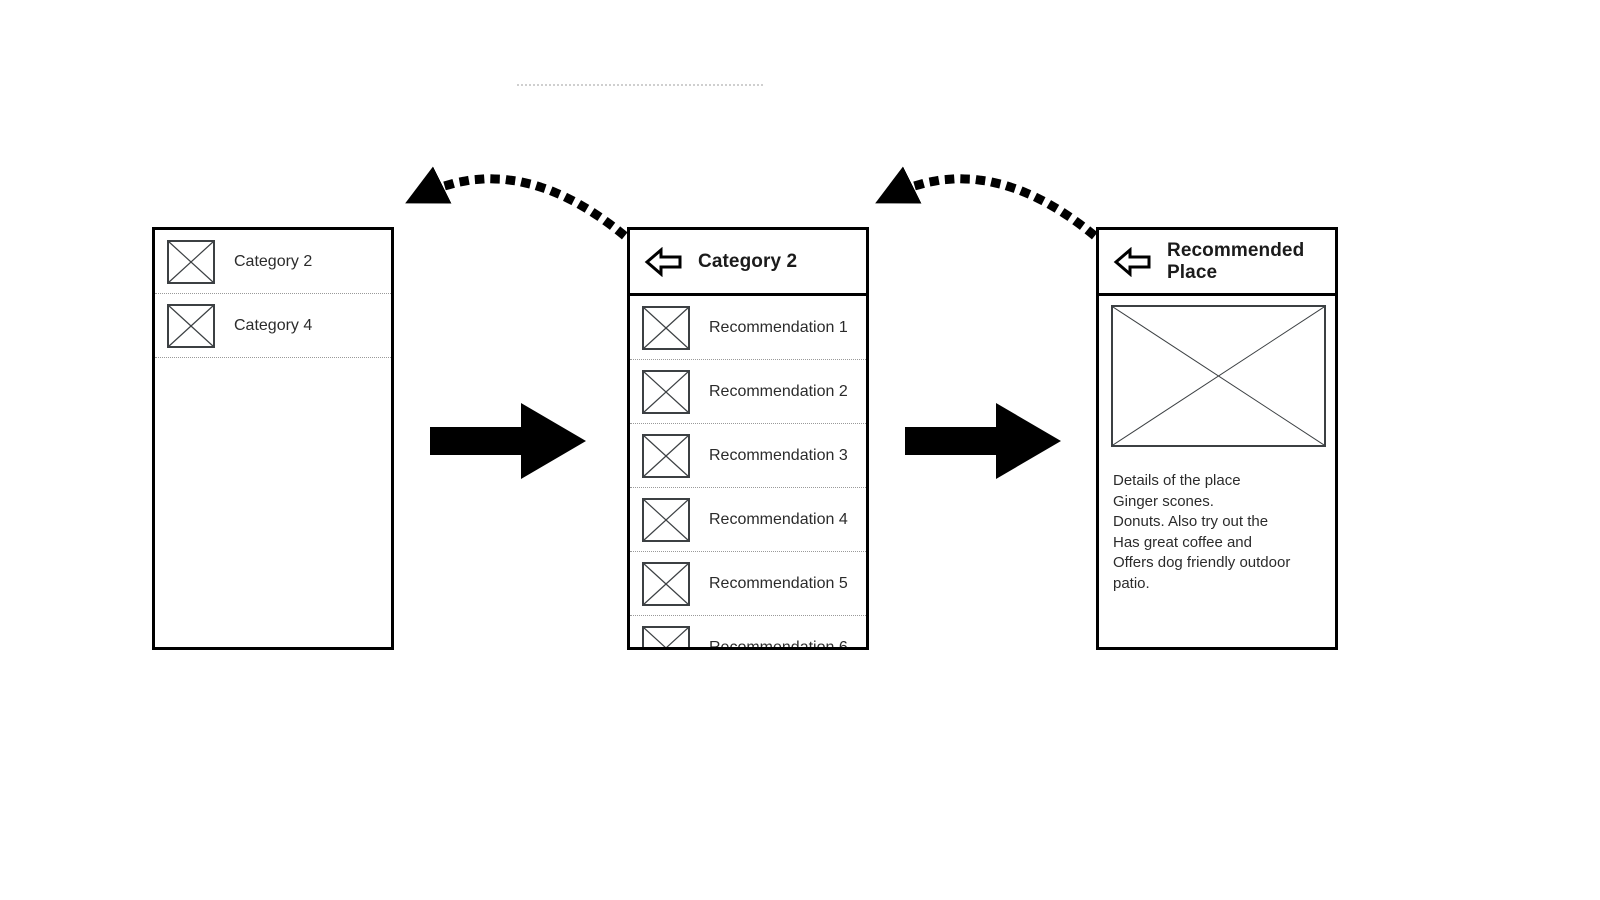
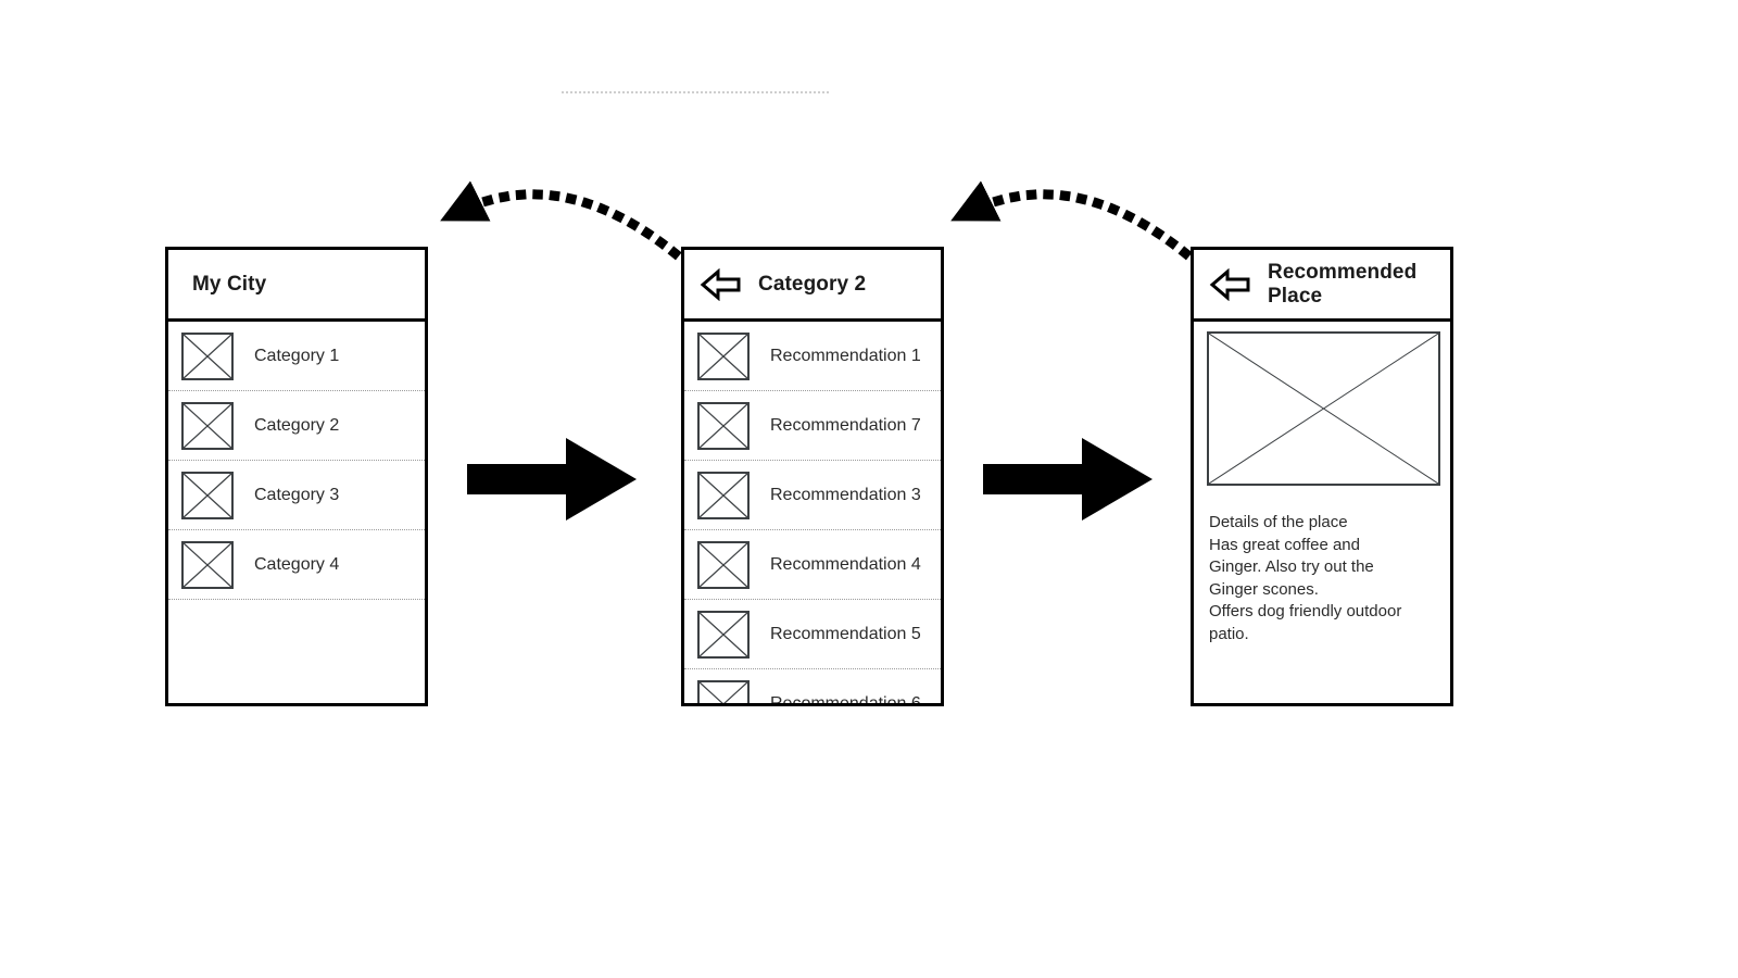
+ My City
+ Category 1
  Category 2
+ Category 3
  Category 4
  Category 2
  Recommendation 1
- Recommendation 2
+ Recommendation 7
  Recommendation 3
  Recommendation 4
  Recommendation 5
  Recommended Place
  Details of the place
- Ginger scones.
+ Has great coffee and
- Donuts. Also try out the
+ Ginger. Also try out the
- Has great coffee and
+ Ginger scones.
  Offers dog friendly outdoor
  patio.
